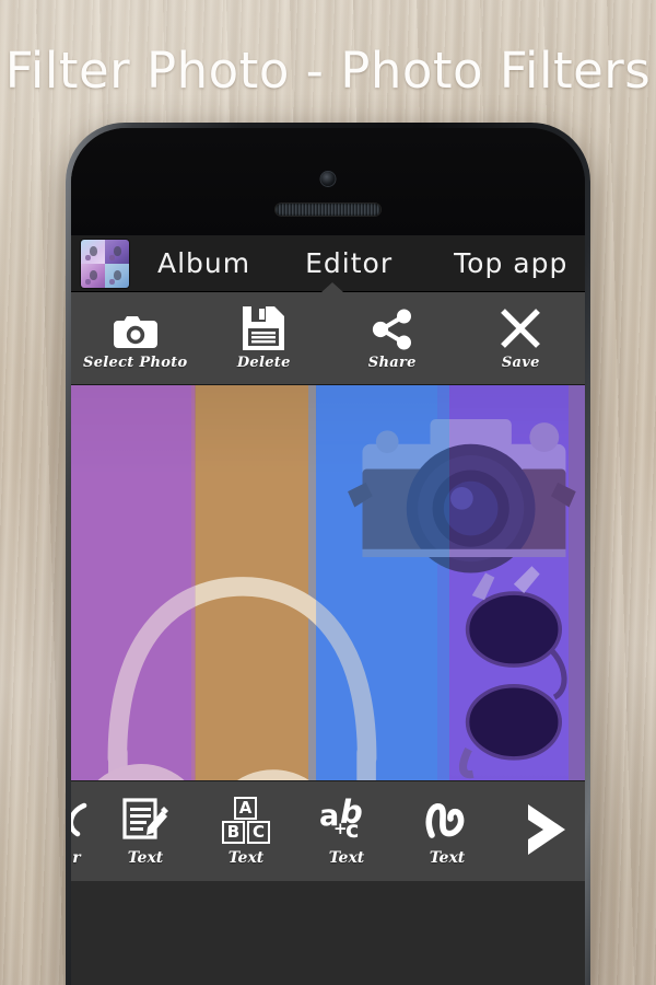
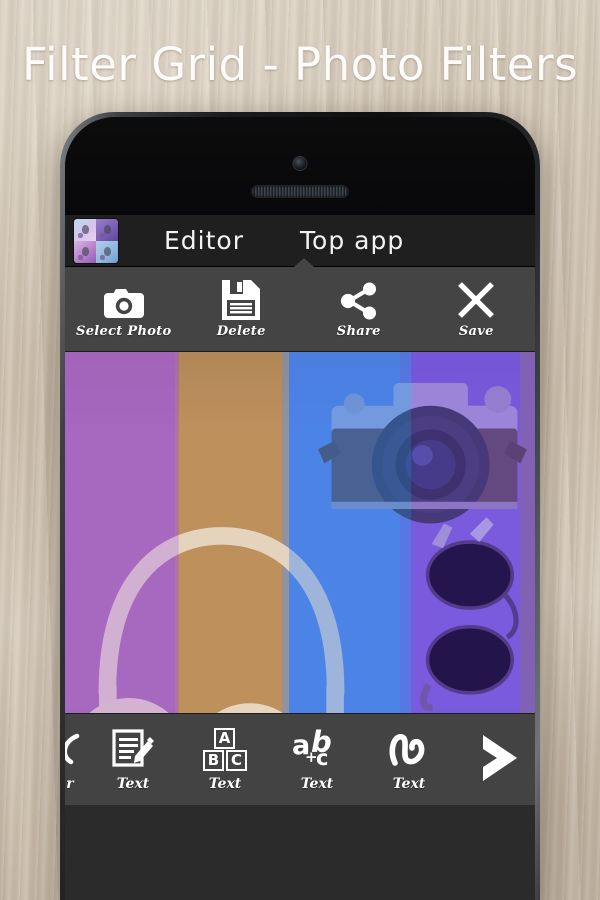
- Filter Photo - Photo Filters
+ Filter Grid - Photo Filters
- Album
  Editor
  Top app
  Select Photo
  Delete
  Share
  Save
  r
  Text
  A
  B
  C
  Text
  a
  b
  +
  c
  Text
  Text
